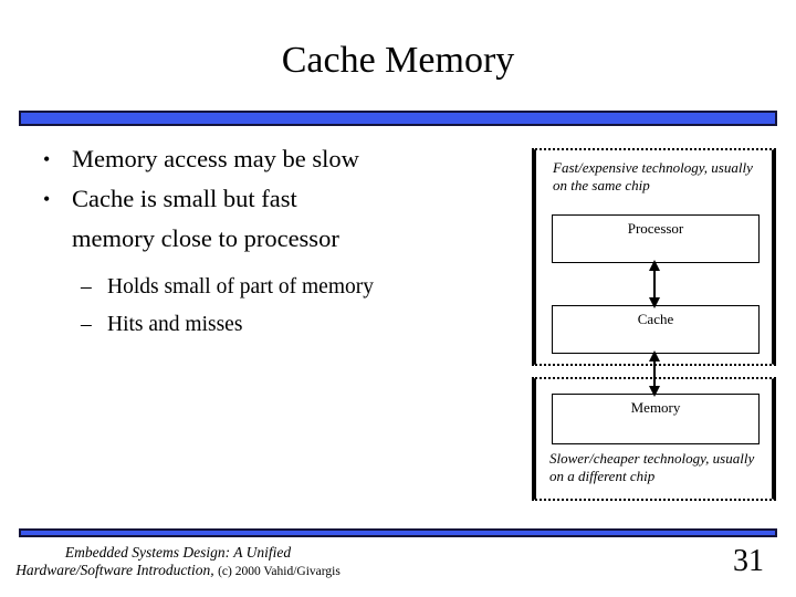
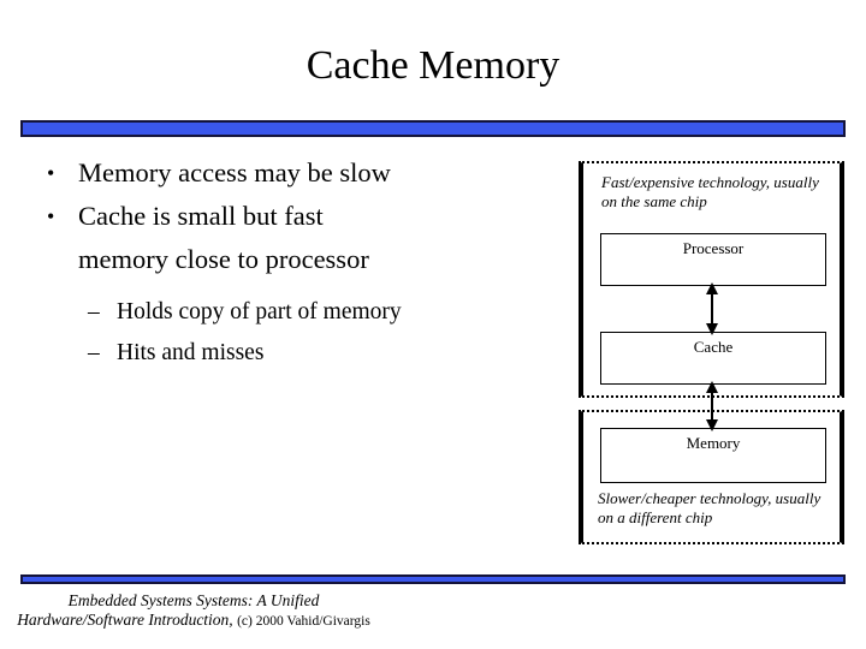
  Cache Memory
  •
  Memory access may be slow
  •
  Cache is small but fast memory close to processor
  –
- Holds small of part of memory
+ Holds copy of part of memory
  –
  Hits and misses
  Fast/expensive technology, usually on the same chip
  Processor
  Cache
  Memory
  Slower/cheaper technology, usually on a different chip
- Embedded Systems Design: A Unified
+ Embedded Systems Systems: A Unified
  Hardware/Software Introduction, (c) 2000 Vahid/Givargis
- 31
